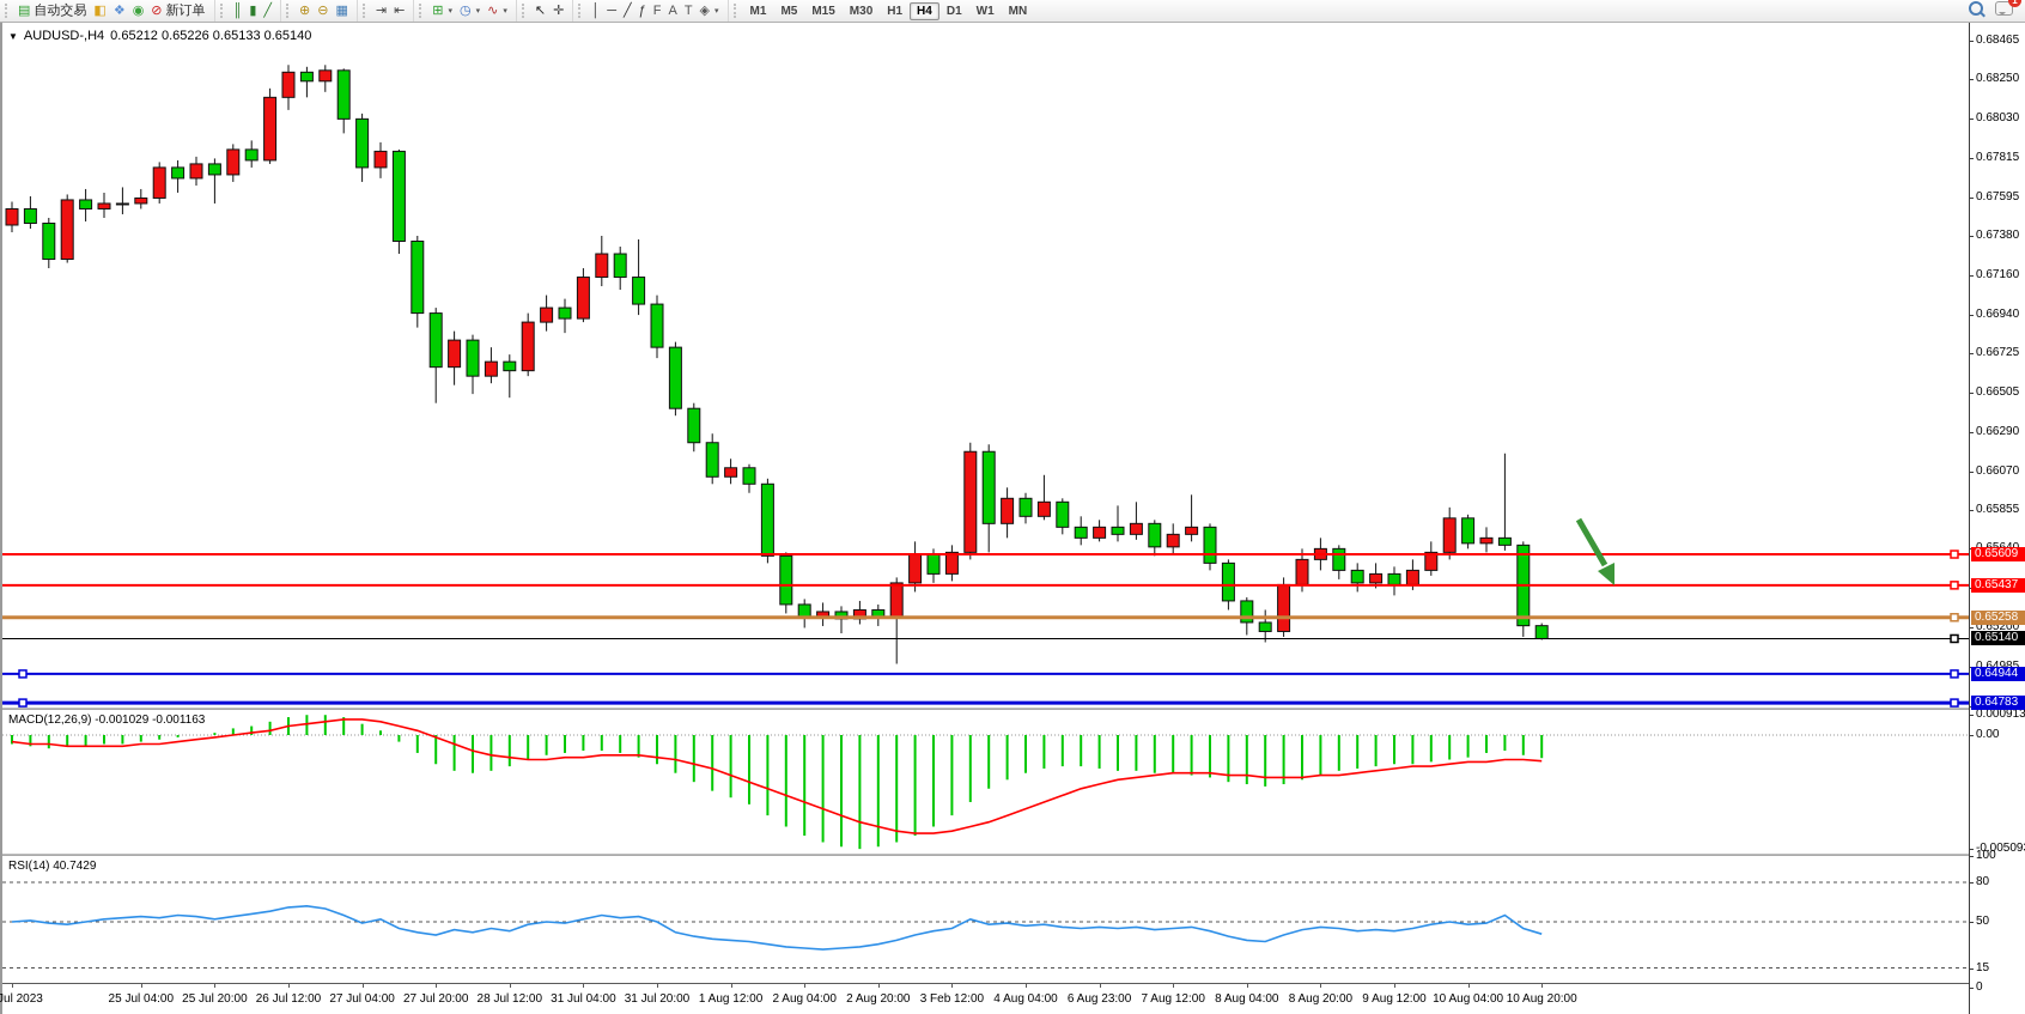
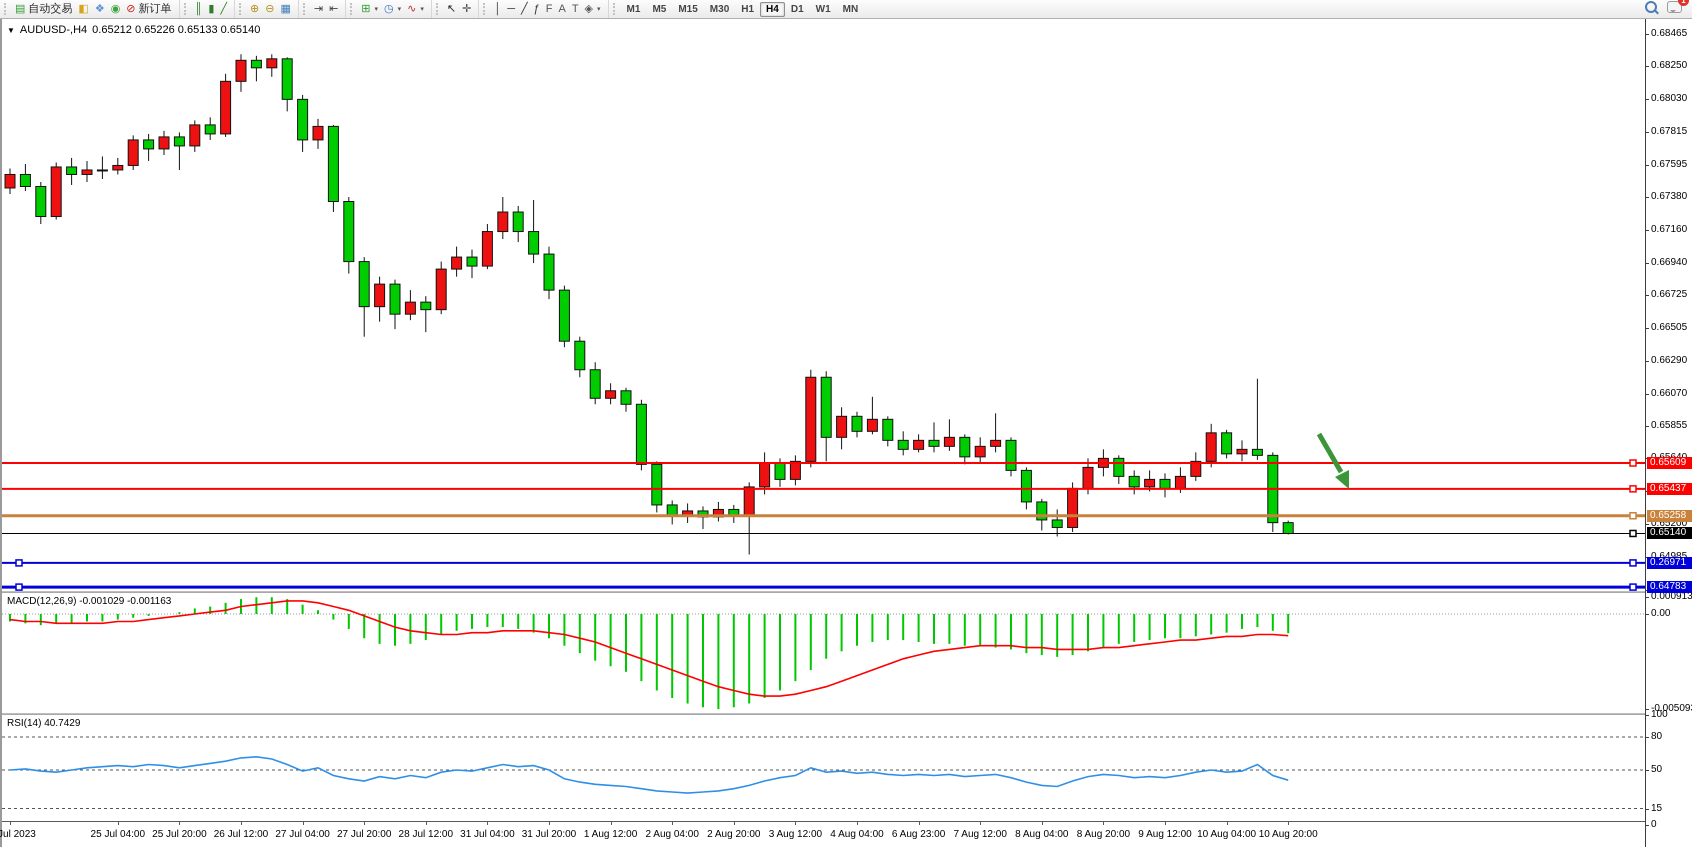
  ▤
  自动交易
  ◧
  ❖
  ◉
  ⊘
  新订单
  ║
  ▮
  ╱
  ⊕
  ⊖
  ▦
  ⇥
  ⇤
  ⊞
  ◷
  ∿
  ↖
  ✛
  │
  ─
  ╱
  ƒ
  F
  A
  T
  ◈
  M1
  M5
  M15
  M30
  H1
  H4
  D1
  W1
  MN
  1
  ▼
  AUDUSD-,H4
  0.65212 0.65226 0.65133 0.65140
  MACD(12,26,9) -0.001029 -0.001163
  RSI(14) 40.7429
  Jul 2023
  25 Jul 04:00
  25 Jul 20:00
  26 Jul 12:00
  27 Jul 04:00
  27 Jul 20:00
  28 Jul 12:00
  31 Jul 04:00
  31 Jul 20:00
  1 Aug 12:00
  2 Aug 04:00
  2 Aug 20:00
- 3 Feb 12:00
+ 3 Aug 12:00
  4 Aug 04:00
  6 Aug 23:00
  7 Aug 12:00
  8 Aug 04:00
  8 Aug 20:00
  9 Aug 12:00
  10 Aug 04:00
  10 Aug 20:00
  0.68465
  0.68250
  0.68030
  0.67815
  0.67595
  0.67380
  0.67160
  0.66940
  0.66725
  0.66505
  0.66290
  0.66070
  0.65855
  0.65200
  0.65609
  0.65437
  0.65258
  0.65140
- 0.64944
+ 0.26971
  0.64783
  0.000913
  0.00
  -0.00509
  100
  80
  50
  15
  0
